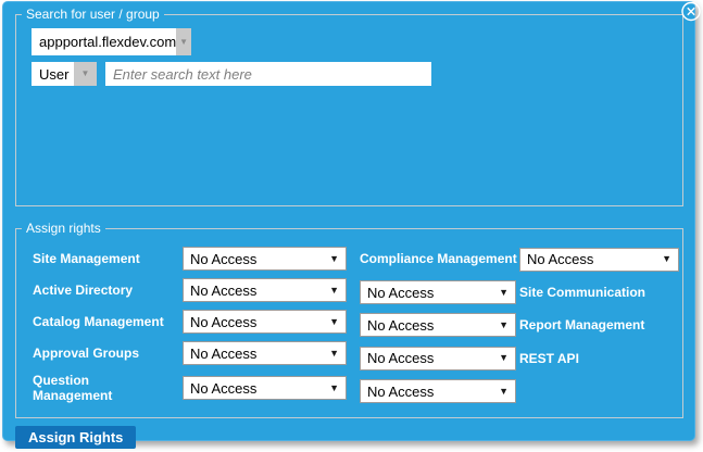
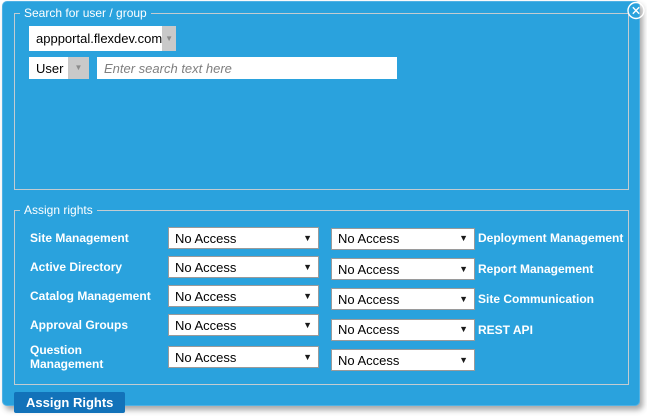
  Search for user / group
  appportal.flexdev.com
  ▼
  User
  ▼
  Enter search text here
  Assign rights
  Site Management
  No Access
  ▼
  Active Directory
  No Access
  ▼
  Catalog Management
  No Access
  ▼
  Approval Groups
  No Access
  ▼
  Question Management
  No Access
  ▼
- Compliance Management
  No Access
  ▼
+ Deployment Management
  No Access
  ▼
- Site Communication
+ Report Management
  No Access
  ▼
- Report Management
+ Site Communication
  No Access
  ▼
  REST API
  No Access
  ▼
  Assign Rights
